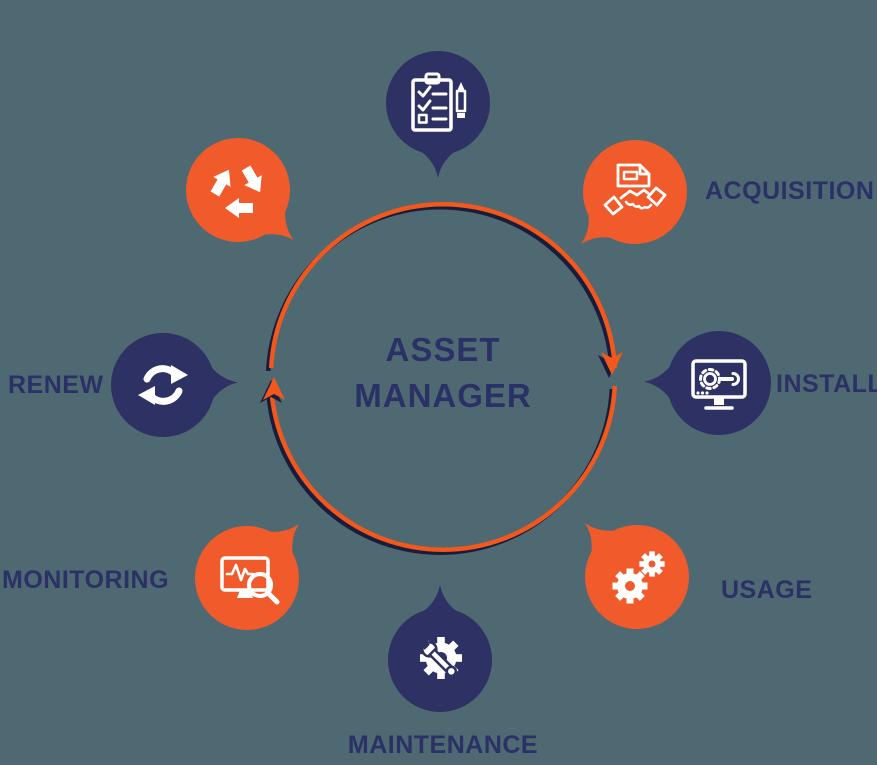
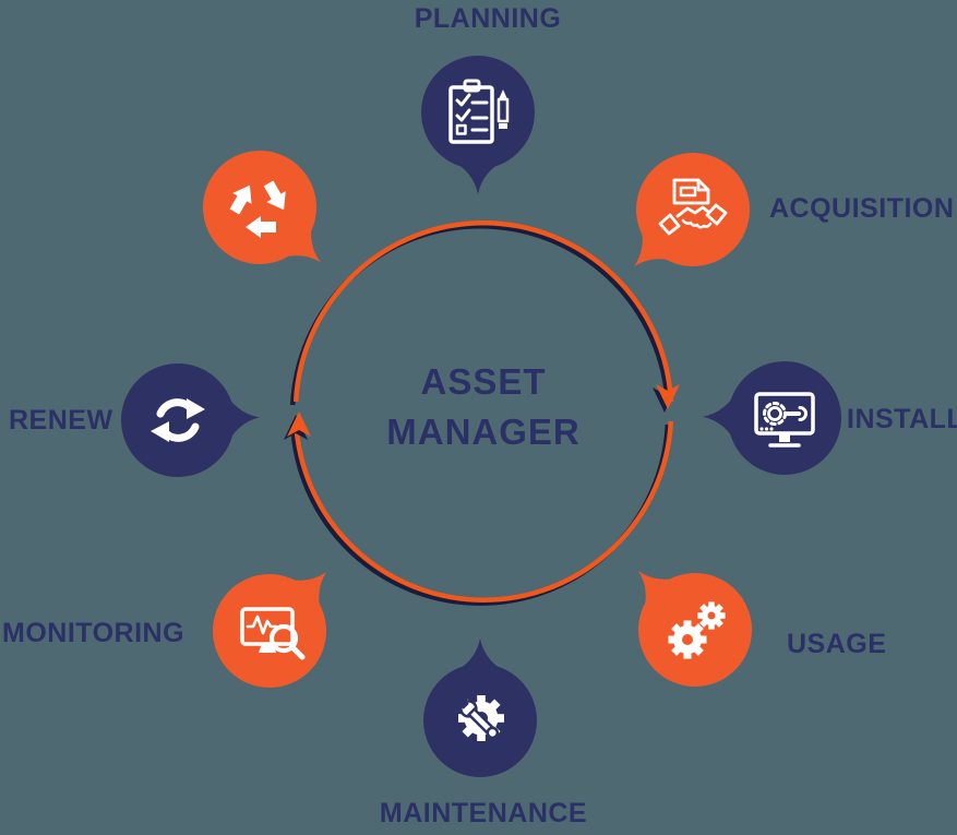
+ PLANNING
  ACQUISITION
  INSTALL
  USAGE
  MAINTENANCE
  MONITORING
  RENEW
  ASSET
  MANAGER
